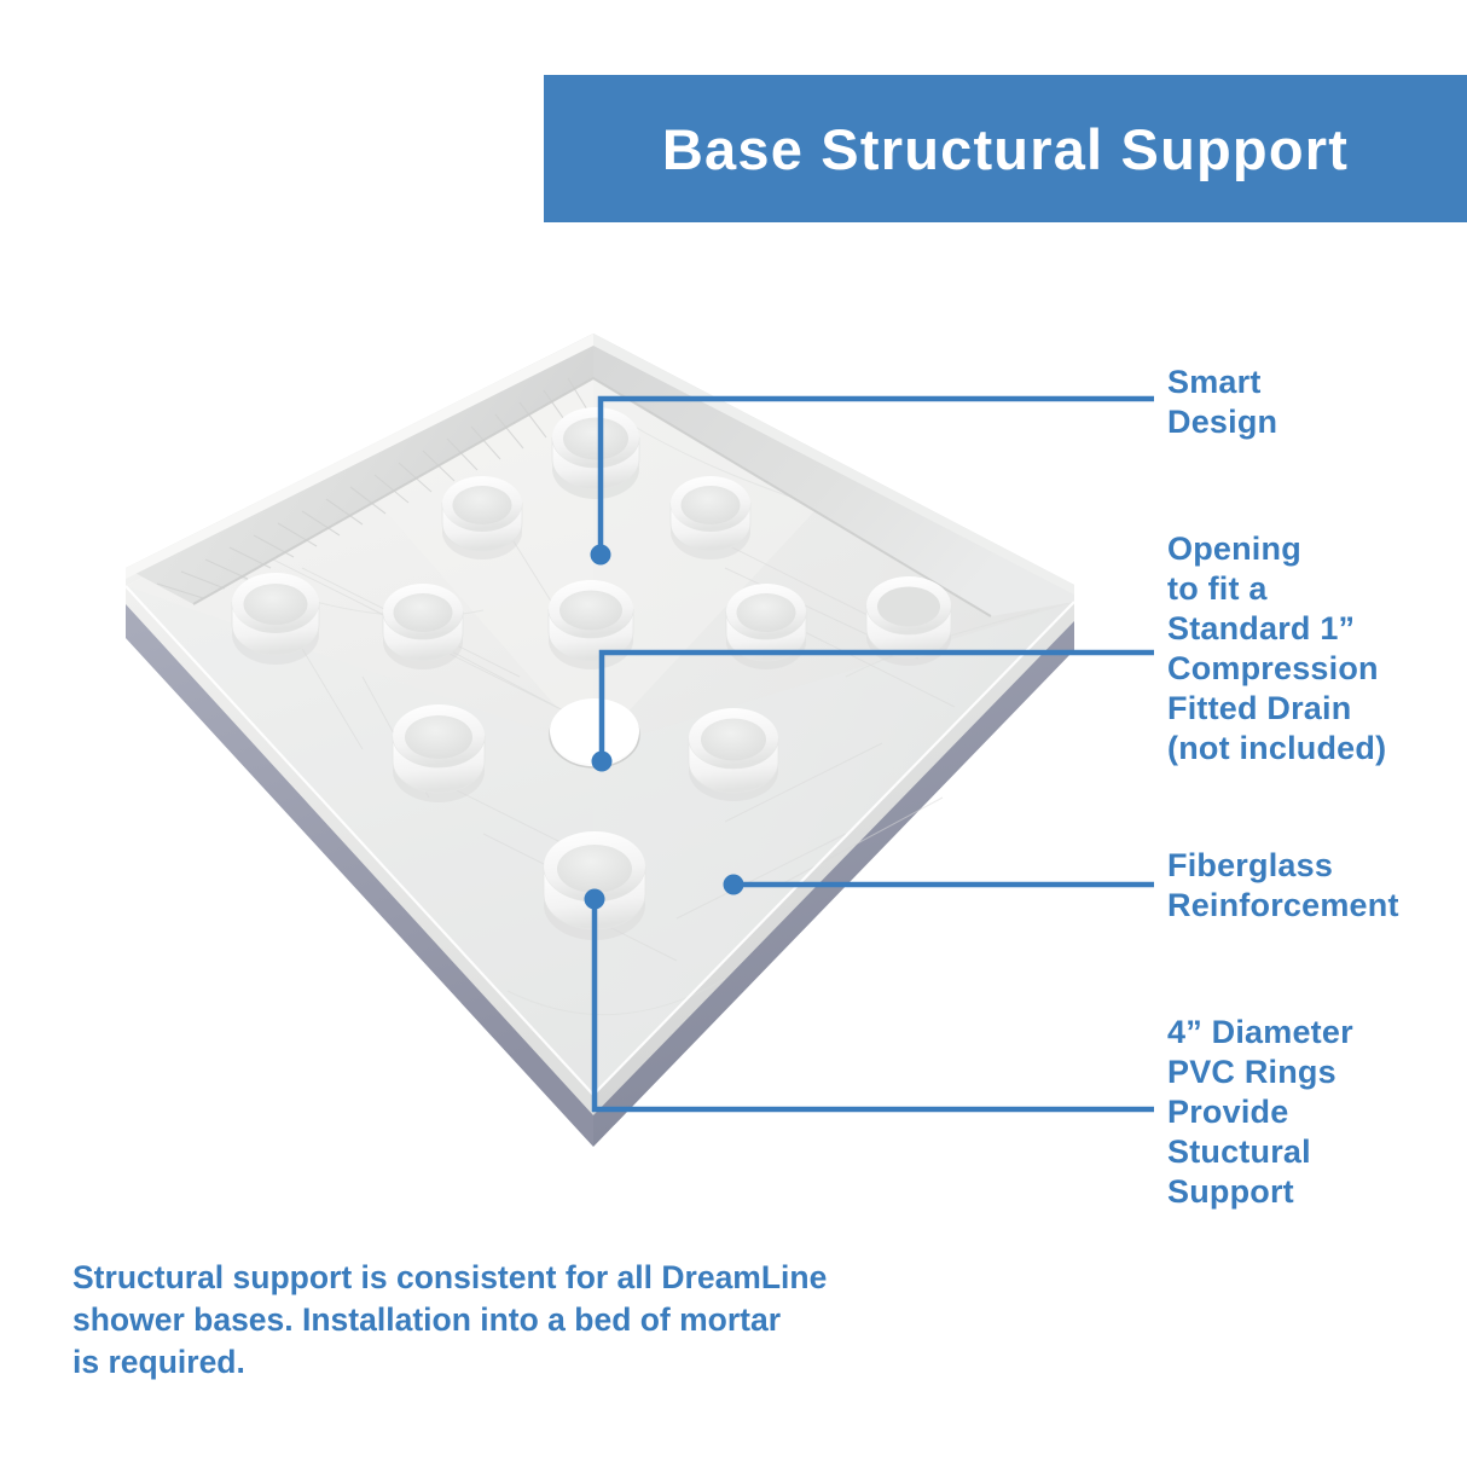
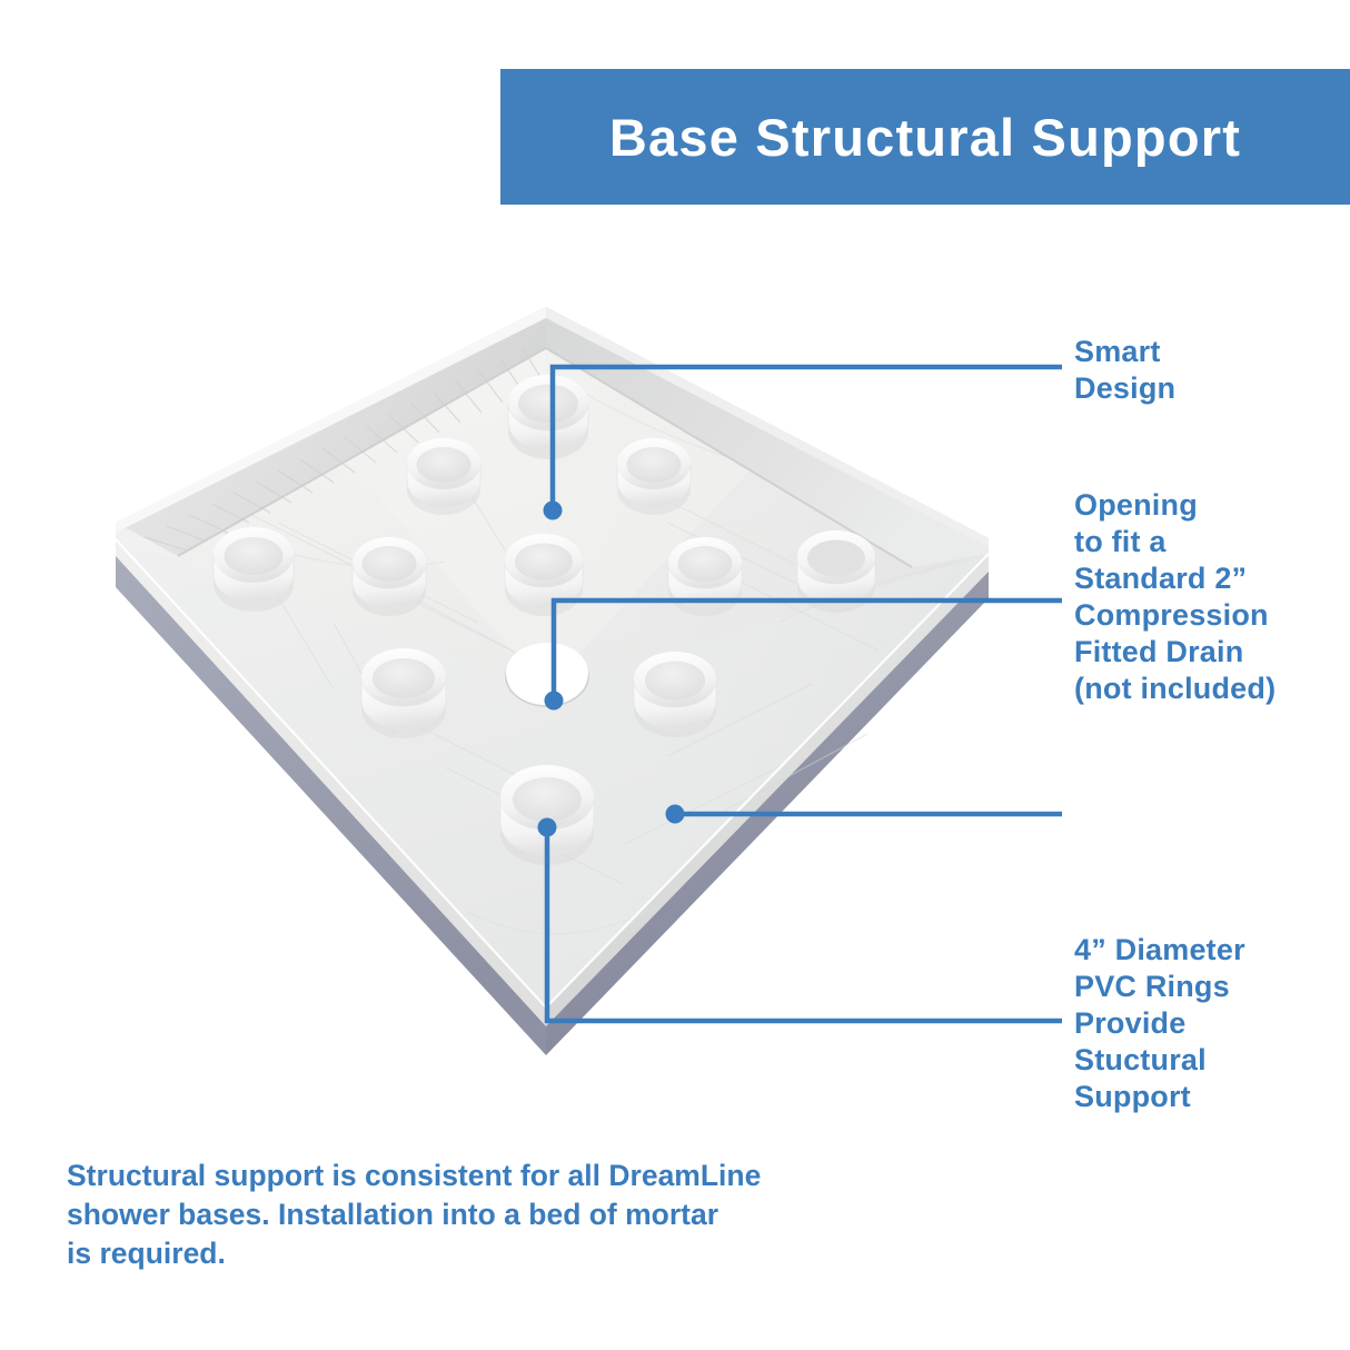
  Base Structural Support
  Smart
  Design
  Opening
  to fit a
- Standard 1”
+ Standard 2”
  Compression
  Fitted Drain
  (not included)
- Fiberglass
- Reinforcement
  4” Diameter
  PVC Rings
  Provide
  Stuctural
  Support
  Structural support is consistent for all DreamLine
  shower bases. Installation into a bed of mortar
  is required.
